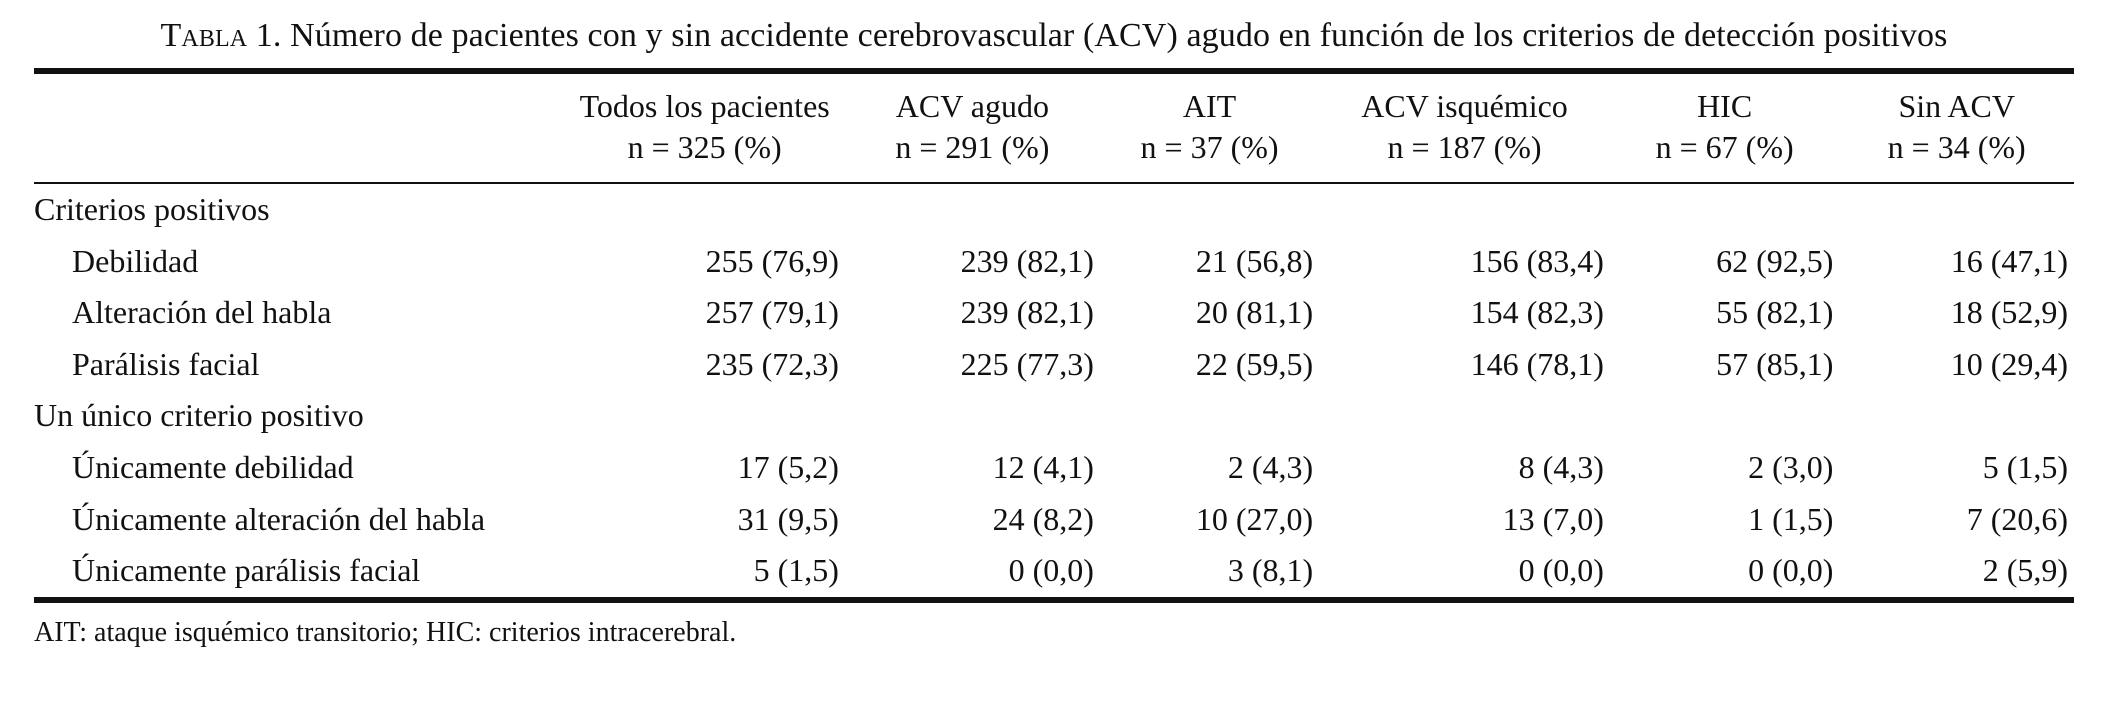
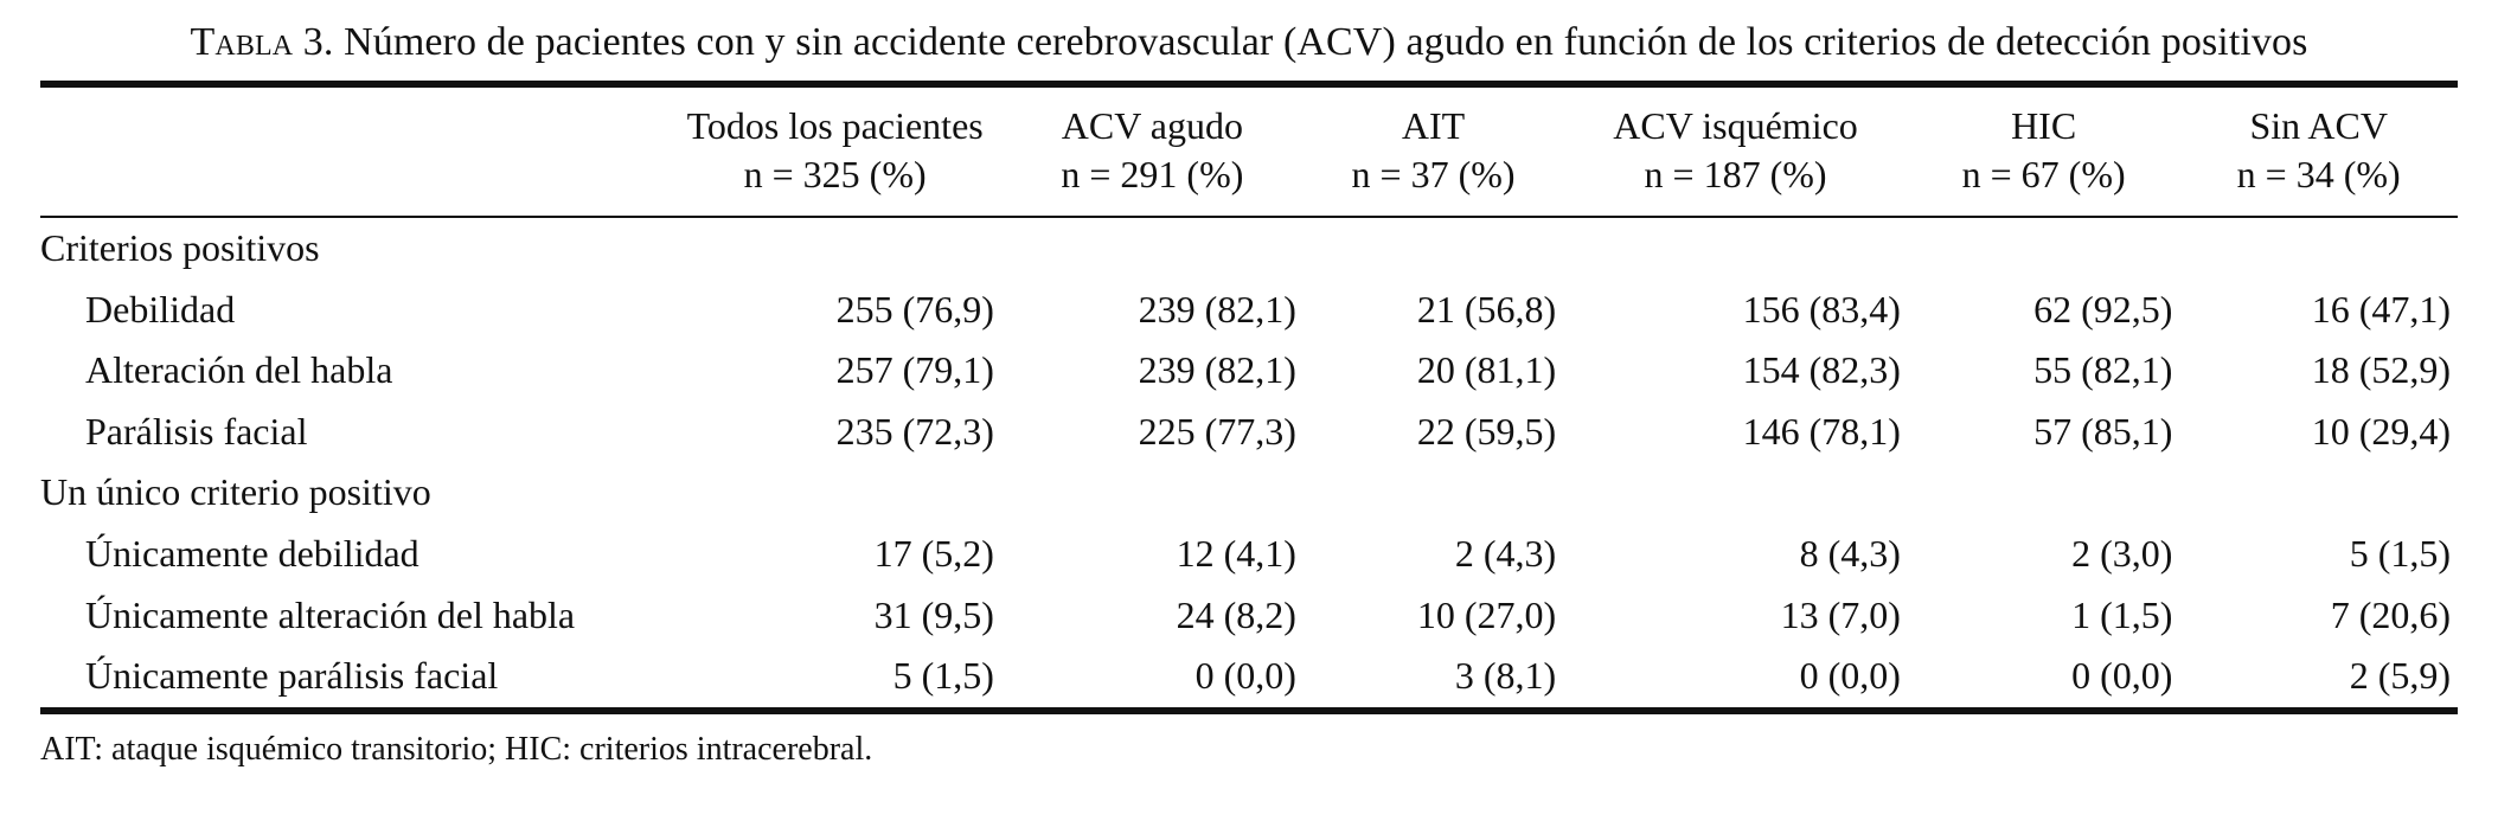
- Tabla 1. Número de pacientes con y sin accidente cerebrovascular (ACV) agudo en función de los criterios de detección positivos
+ Tabla 3. Número de pacientes con y sin accidente cerebrovascular (ACV) agudo en función de los criterios de detección positivos
  	Todos los pacientes n = 325 (%)	ACV agudo n = 291 (%)	AIT n = 37 (%)	ACV isquémico n = 187 (%)	HIC n = 67 (%)	Sin ACV n = 34 (%)
  Criterios positivos
  Debilidad	255 (76,9)	239 (82,1)	21 (56,8)	156 (83,4)	62 (92,5)	16 (47,1)
  Alteración del habla	257 (79,1)	239 (82,1)	20 (81,1)	154 (82,3)	55 (82,1)	18 (52,9)
  Parálisis facial	235 (72,3)	225 (77,3)	22 (59,5)	146 (78,1)	57 (85,1)	10 (29,4)
  Un único criterio positivo
  Únicamente debilidad	17 (5,2)	12 (4,1)	2 (4,3)	8 (4,3)	2 (3,0)	5 (1,5)
  Únicamente alteración del habla	31 (9,5)	24 (8,2)	10 (27,0)	13 (7,0)	1 (1,5)	7 (20,6)
  Únicamente parálisis facial	5 (1,5)	0 (0,0)	3 (8,1)	0 (0,0)	0 (0,0)	2 (5,9)
  AIT: ataque isquémico transitorio; HIC: criterios intracerebral.
